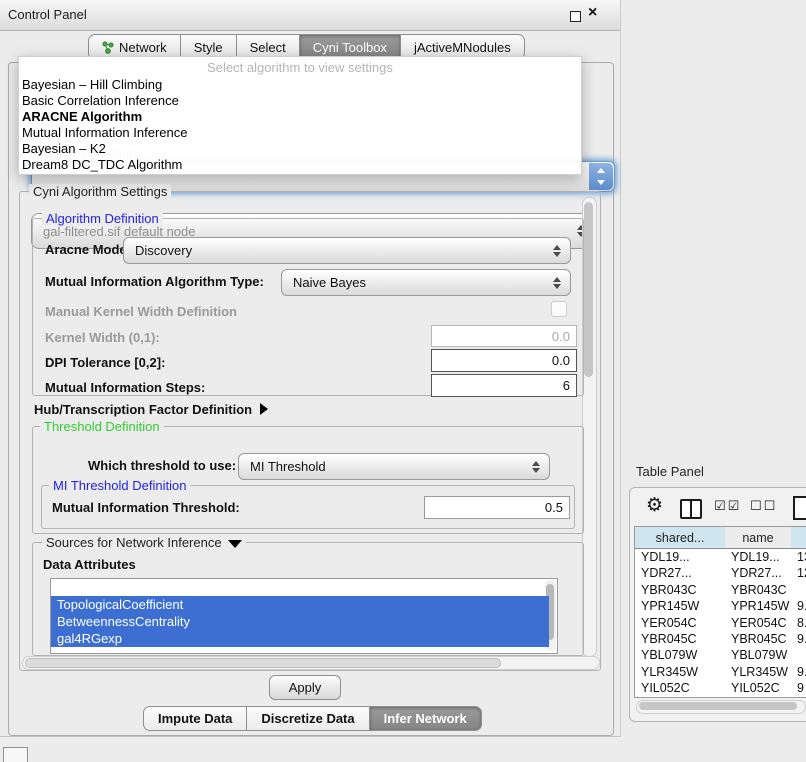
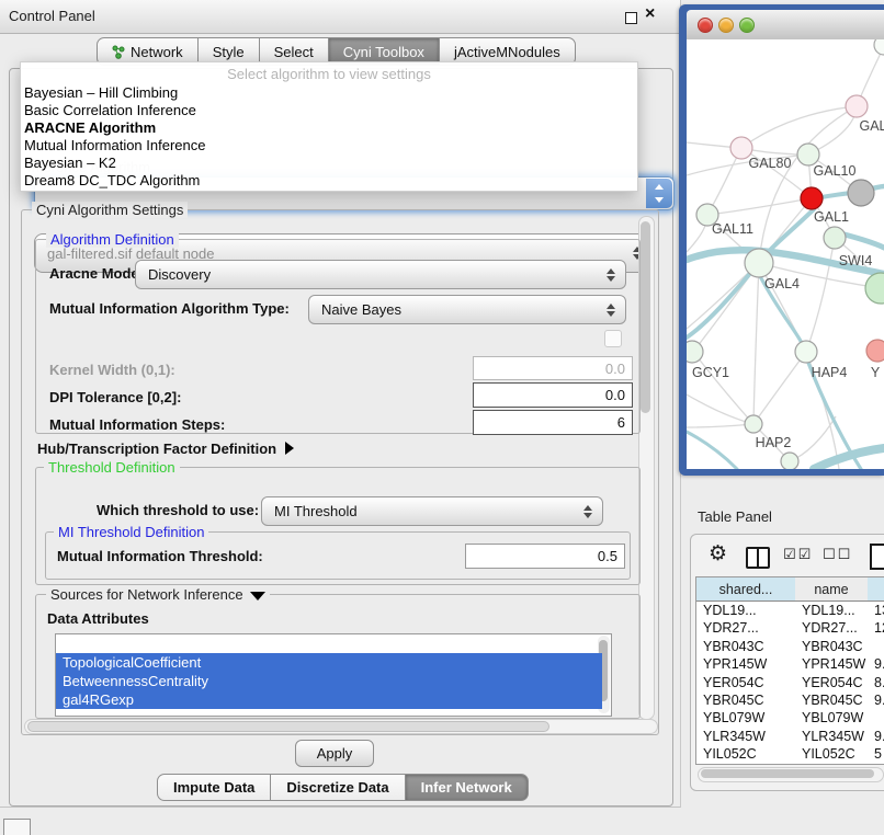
  Control Panel
  ×
  Network
  Style
  Select
  Cyni Toolbox
  jActiveMNodules
  gal-filtered.sif default node
  Cyni Algorithm Settings
  Algorithm Definition
  Aracne Mod
  Discovery
  Mutual Information Algorithm Type:
  Naive Bayes
- Manual Kernel Width Definition
  Kernel Width (0,1):
  0.0
  DPI Tolerance [0,2]:
  0.0
  Mutual Information Steps:
  6
  Hub/Transcription Factor Definition
  Threshold Definition
  Which threshold to use:
  MI Threshold
  MI Threshold Definition
  Mutual Information Threshold:
  0.5
  Sources for Network Inference
  Data Attributes
  TopologicalCoefficient
  BetweennessCentrality
  gal4RGexp
  Apply
  Impute Data
  Discretize Data
  Infer Network
  Select algorithm to view settings
  Bayesian – Hill Climbing
  Basic Correlation Inference
  ARACNE Algorithm
  Mutual Information Inference
  Bayesian – K2
  Dream8 DC_TDC Algorithm
+ GAL
+ GAL80
+ GAL10
+ GAL1
+ GAL11
+ SWI4
+ GAL4
+ GCY1
+ HAP4
+ Y
+ HAP2
  Table Panel
  ⚙
  ☑☑
  ☐☐
  shared...
  name
  YDL19...
  YDL19...
  YDR27...
  YDR27...
  YBR043C
  YBR043C
  YPR145W
  YPR145W
  YER054C
  YER054C
  YBR045C
  YBR045C
  YBL079W
  YBL079W
  YLR345W
  YLR345W
  YIL052C
  YIL052C
- 9
+ 5
